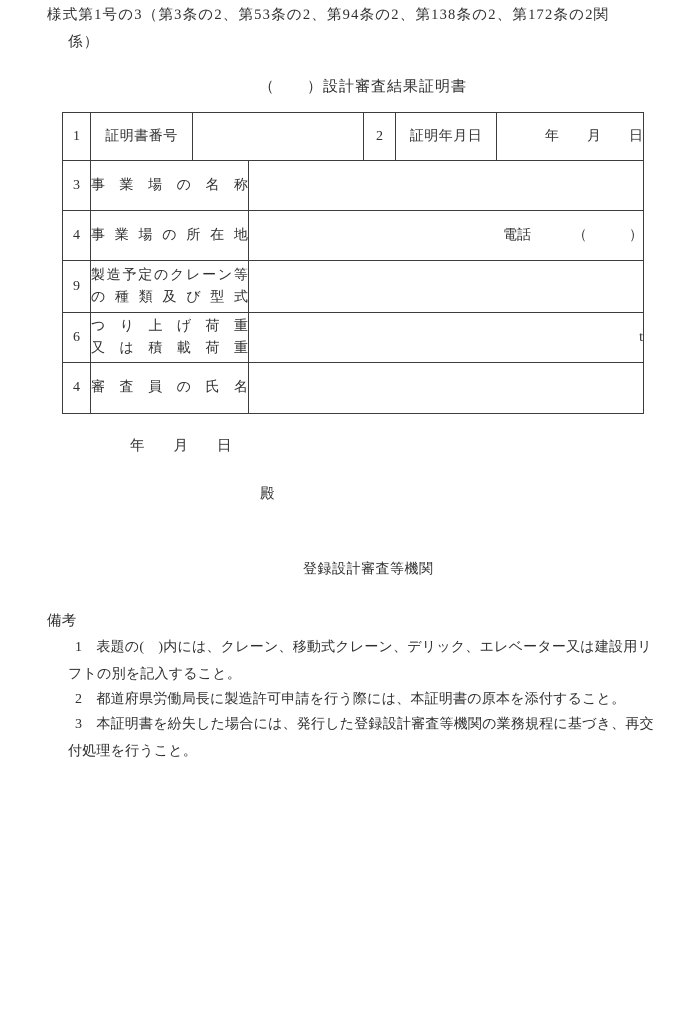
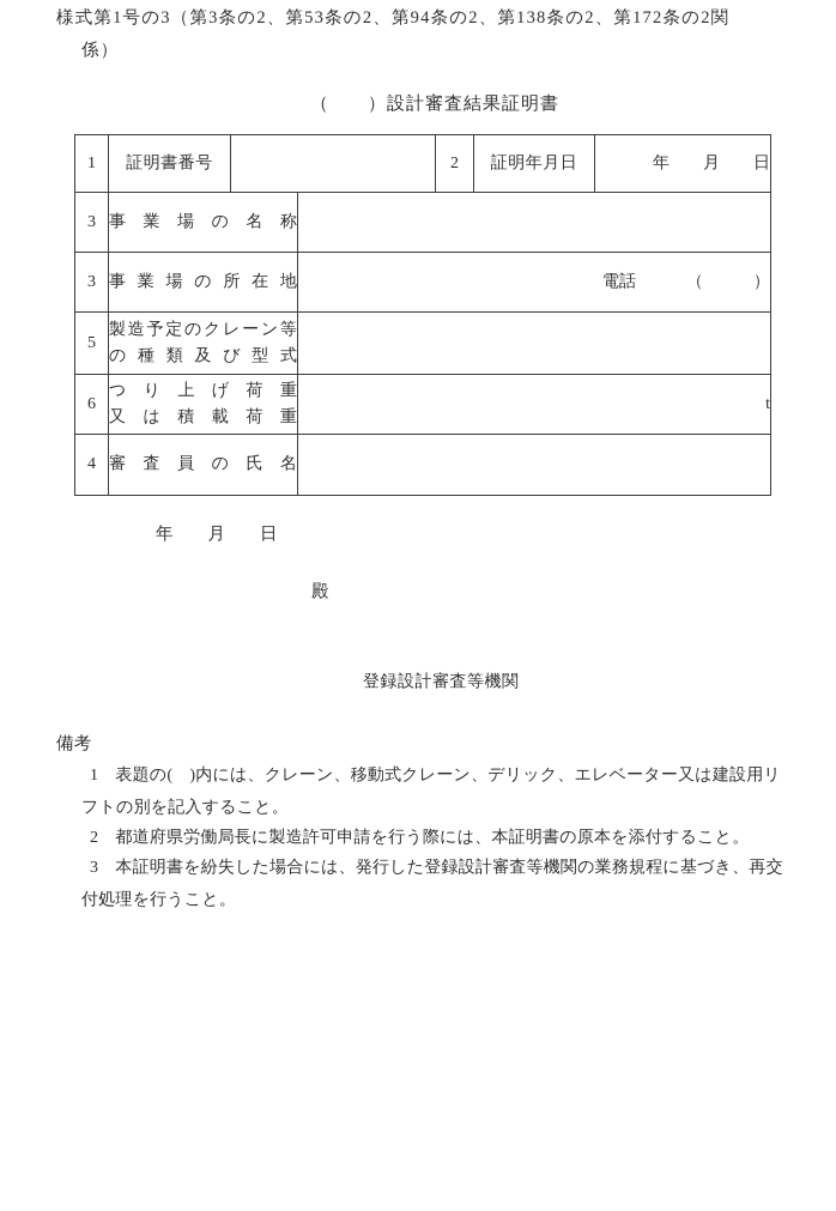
  様式第1号の3（第3条の2、第53条の2、第94条の2、第138条の2、第172条の2関
  係）
  （ ）設計審査結果証明書
  1	証明書番号		2	証明年月日	年 月 日
  3	事 業 場 の 名 称
- 4	事 業 場 の 所 在 地	電話 （ ）
+ 3	事 業 場 の 所 在 地	電話 （ ）
- 9	製造予定のクレー ン等 の 種 類 及 び 型 式
+ 5	製造予定のクレー ン等 の 種 類 及 び 型 式
  6	つ り 上 げ 荷 重 又 は 積 載 荷 重	t
  4	審 査 員 の 氏 名
  年 月 日
  殿
  登録設計審査等機関
  備考
  1 表題の( )内には、クレーン、移動式クレーン、デリック、エレベーター又は建設用リ
  フトの別を記入すること。
  2 都道府県労働局長に製造許可申請を行う際には、本証明書の原本を添付すること。
  3 本証明書を紛失した場合には、発行した登録設計審査等機関の業務規程に基づき、再交
  付処理を行うこと。
